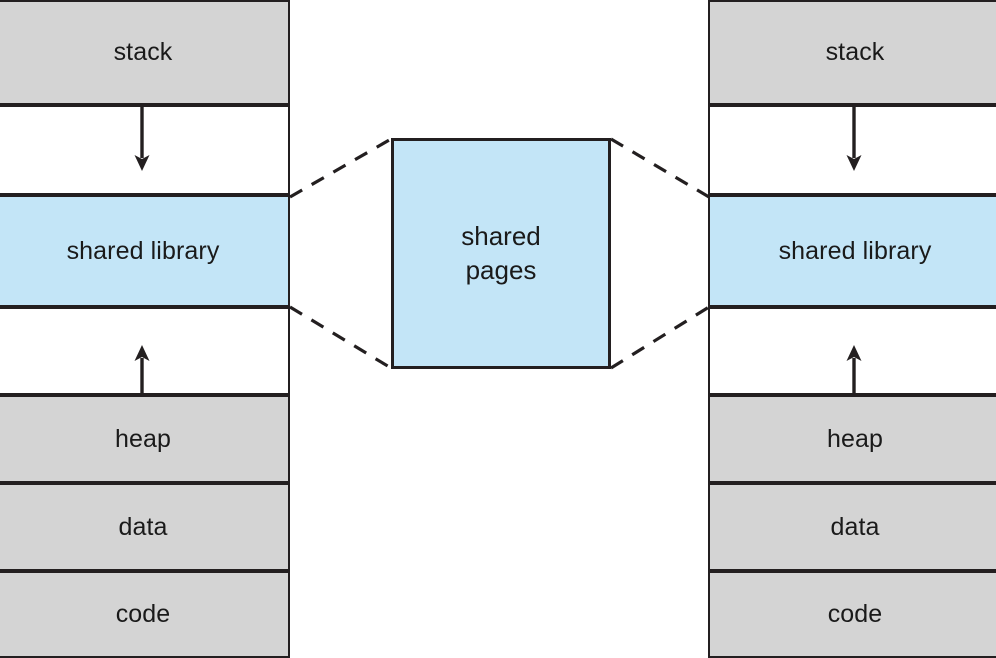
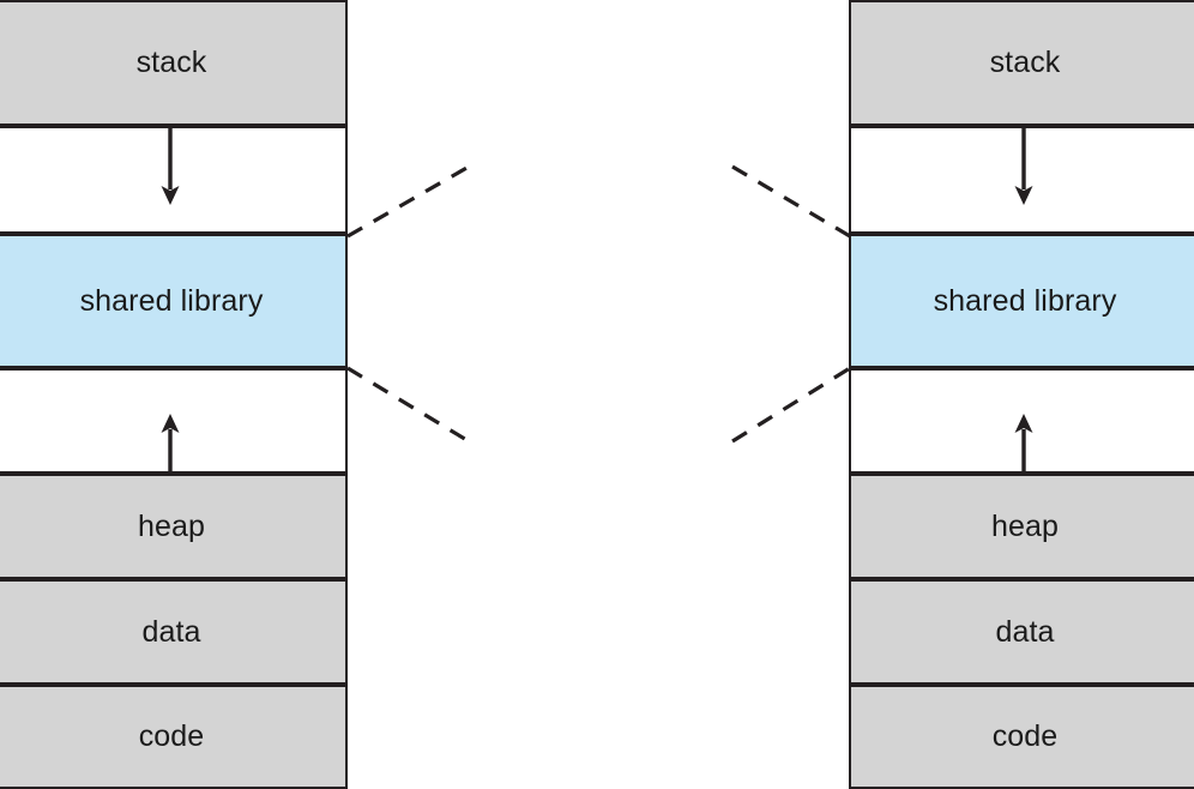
  stack
  shared library
  heap
  data
  code
- shared
- pages
  stack
  shared library
  heap
  data
  code
